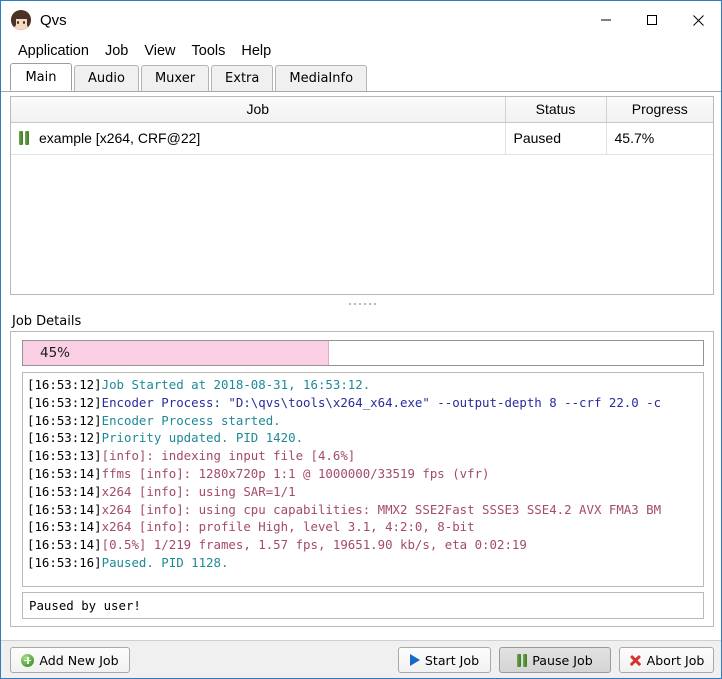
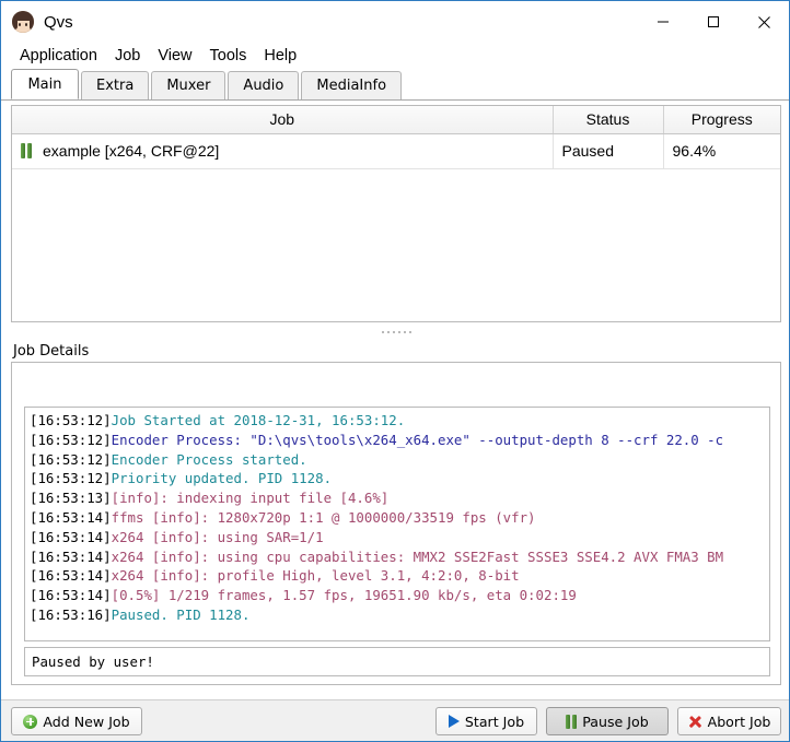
  Qvs
  Application
  Job
  View
  Tools
  Help
  Main
- Audio
+ Extra
  Muxer
- Extra
+ Audio
  MediaInfo
  Job	Status	Progress
- example [x264, CRF@22]	Paused	45.7%
+ example [x264, CRF@22]	Paused	96.4%
  Job Details
- 45%
- [16:53:12]Job Started at 2018-08-31, 16:53:12.
+ [16:53:12]Job Started at 2018-12-31, 16:53:12.
  [16:53:12]Encoder Process: "D:\qvs\tools\x264_x64.exe" --output-depth 8 --crf 22.0 -c
  [16:53:12]Encoder Process started.
- [16:53:12]Priority updated. PID 1420.
+ [16:53:12]Priority updated. PID 1128.
  [16:53:13][info]: indexing input file [4.6%]
  [16:53:14]ffms [info]: 1280x720p 1:1 @ 1000000/33519 fps (vfr)
  [16:53:14]x264 [info]: using SAR=1/1
  [16:53:14]x264 [info]: using cpu capabilities: MMX2 SSE2Fast SSSE3 SSE4.2 AVX FMA3 BM
  [16:53:14]x264 [info]: profile High, level 3.1, 4:2:0, 8-bit
  [16:53:14][0.5%] 1/219 frames, 1.57 fps, 19651.90 kb/s, eta 0:02:19
  [16:53:16]Paused. PID 1128.
  Paused by user!
  Add New Job
  Start Job
  Pause Job
  Abort Job
